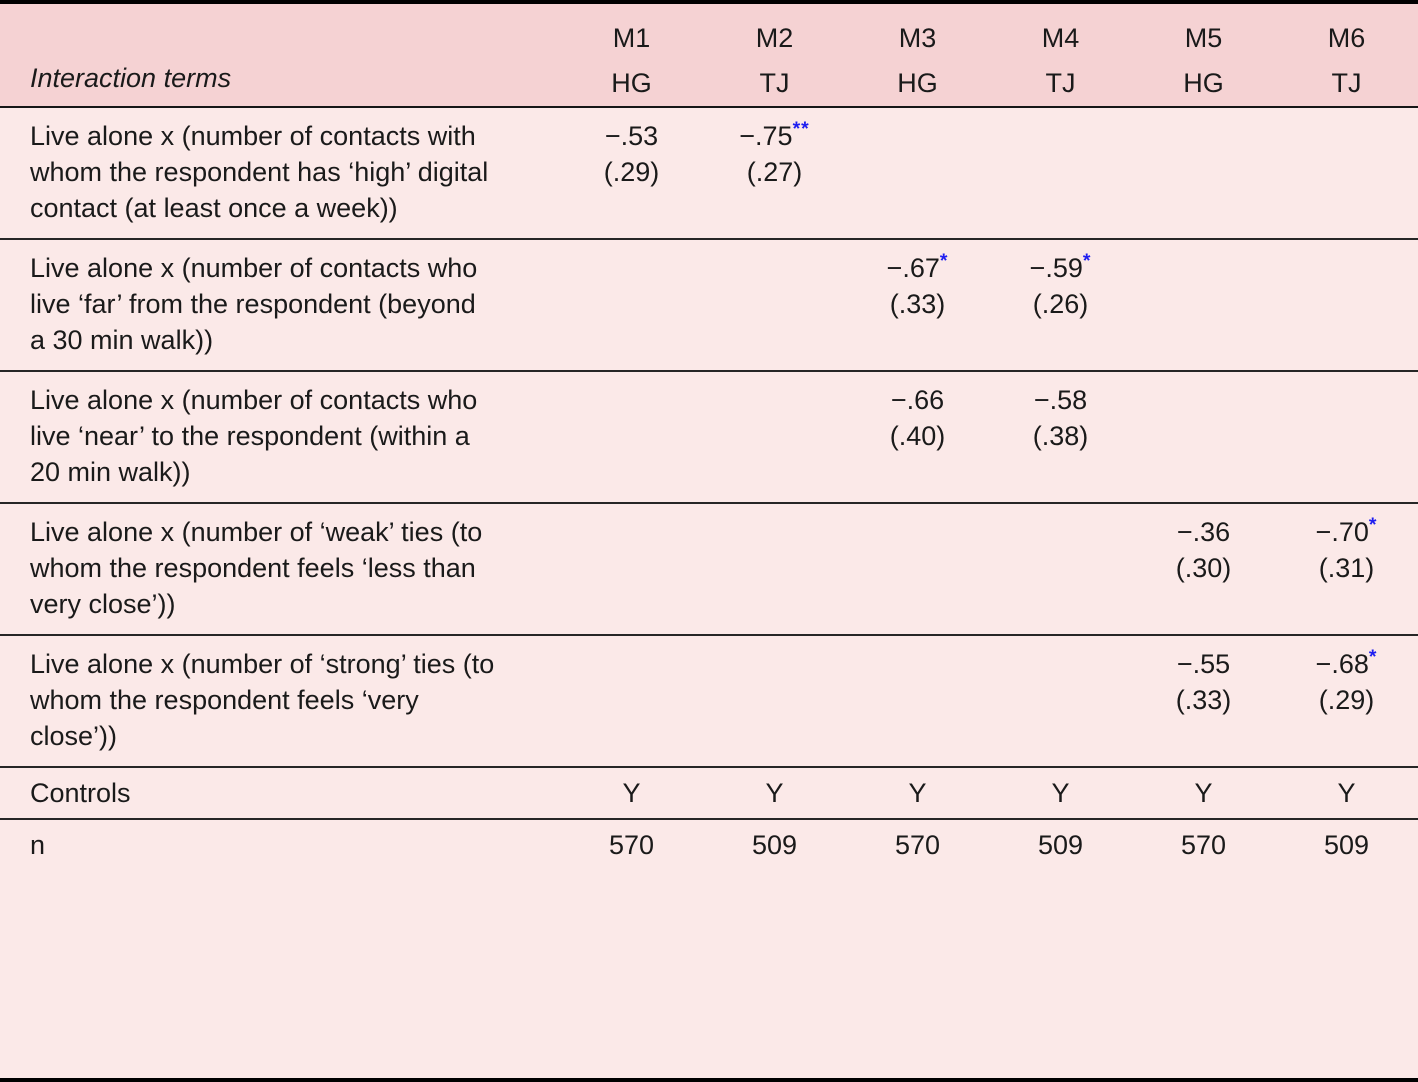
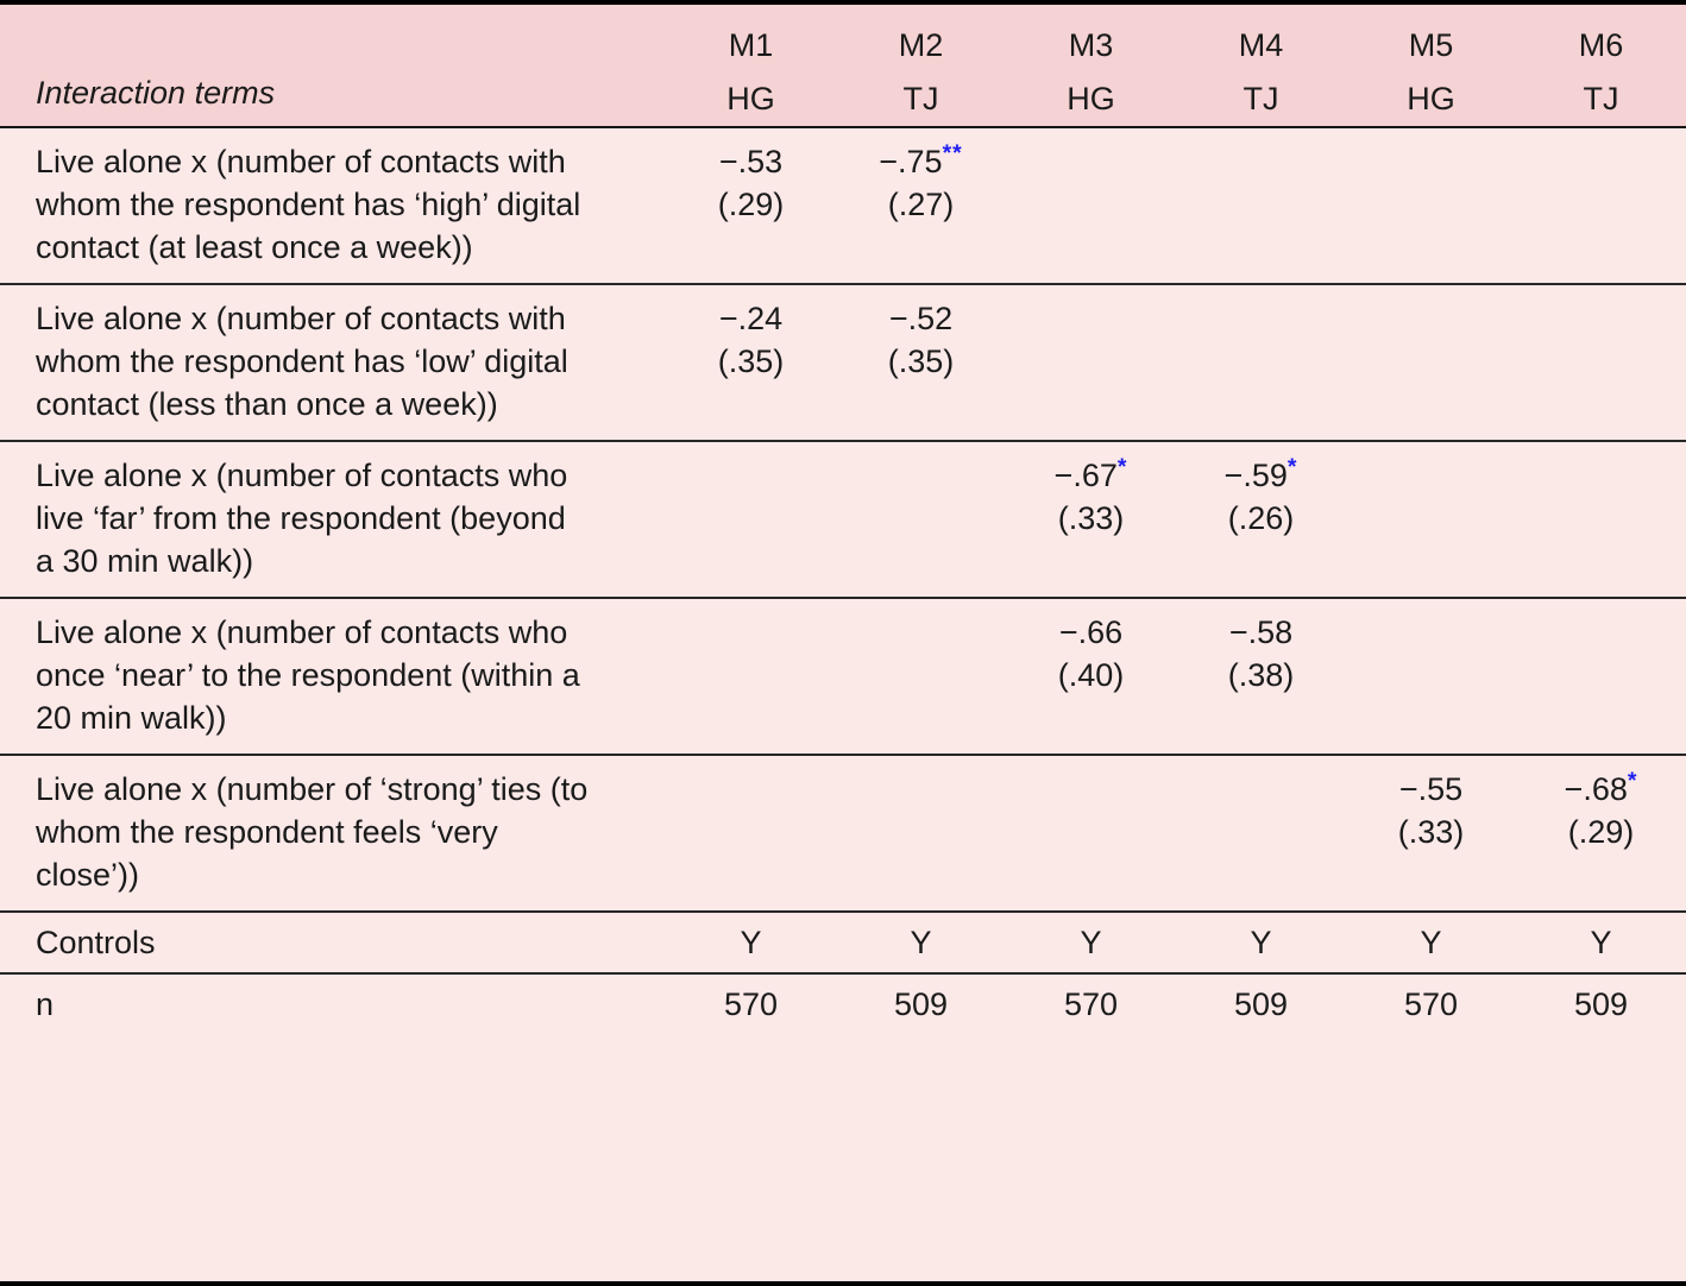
  Interaction terms	M1 HG	M2 TJ	M3 HG	M4 TJ	M5 HG	M6 TJ
  Live alone x (number of contacts with whom the respondent has ‘high’ digital contact (at least once a week))	−.53(.29)	−.75**(.27)
+ Live alone x (number of contacts with whom the respondent has ‘low’ digital contact (less than once a week))	−.24(.35)	−.52(.35)
  Live alone x (number of contacts who live ‘far’ from the respondent (beyond a 30 min walk))			−.67*(.33)	−.59*(.26)
- Live alone x (number of contacts who live ‘near’ to the respondent (within a 20 min walk))			−.66(.40)	−.58(.38)
+ Live alone x (number of contacts who once ‘near’ to the respondent (within a 20 min walk))			−.66(.40)	−.58(.38)
- Live alone x (number of ‘weak’ ties (to whom the respondent feels ‘less than very close’))					−.36(.30)	−.70*(.31)
  Live alone x (number of ‘strong’ ties (to whom the respondent feels ‘very close’))					−.55(.33)	−.68*(.29)
  Controls	Y	Y	Y	Y	Y	Y
  n	570	509	570	509	570	509
